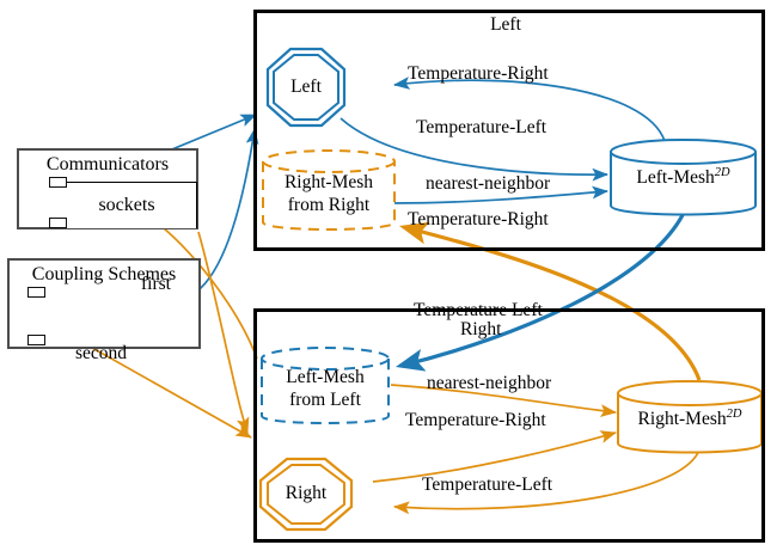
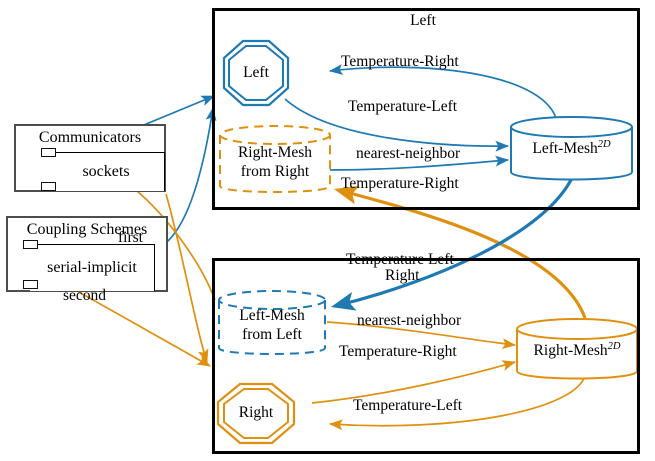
  Left
  Communicators
  sockets
  Coupling Schemes
+ serial-implicit
  first
  second
  Left
  Right
  Left-Mesh2D
  Right-Mesh2D
  Right-Mesh
  from Right
  Left-Mesh
  from Left
  Temperature-Right
  Temperature-Left
  nearest-neighbor
  Temperature-Right
  Temperature Left
  Right
  nearest-neighbor
  Temperature-Right
  Temperature-Left
